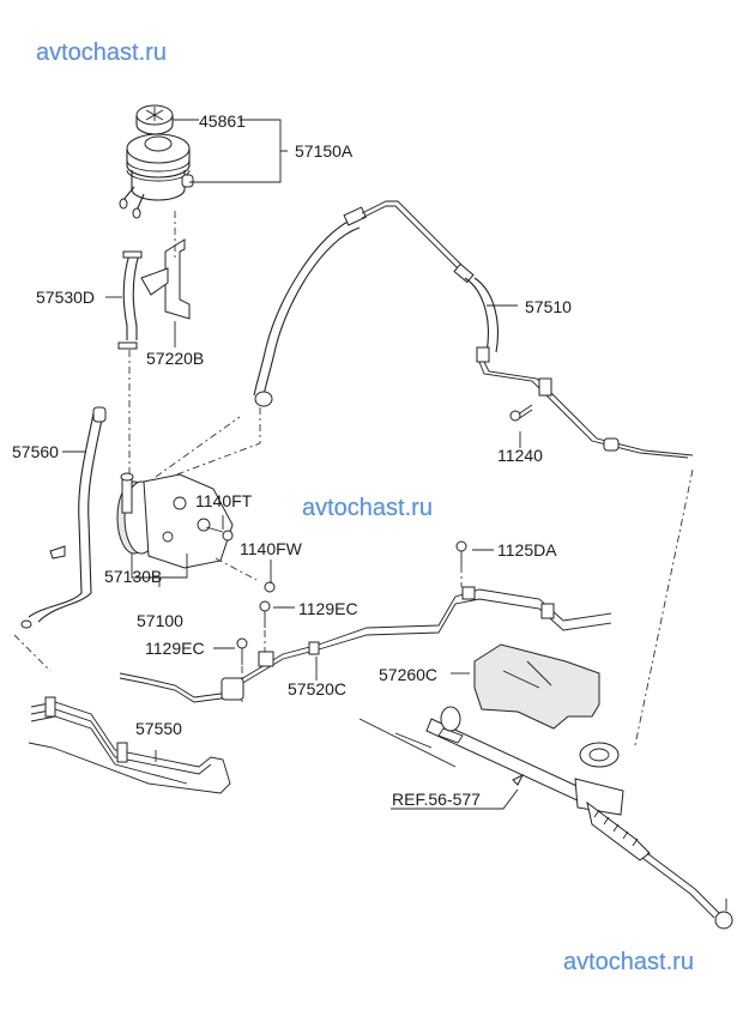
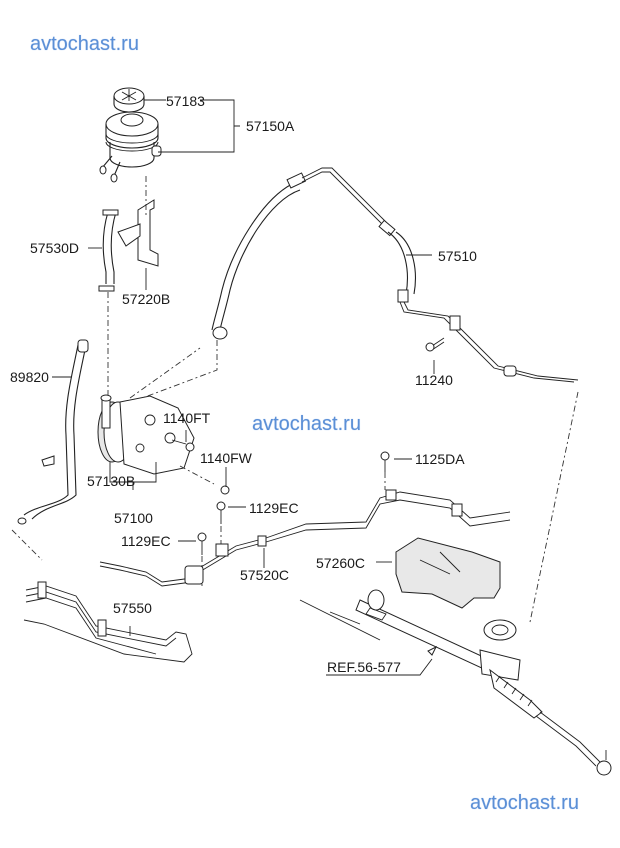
  avtochast.ru
  avtochast.ru
  avtochast.ru
- 45861
+ 57183
  57150A
  57530D
  57220B
  57510
  11240
- 57560
+ 89820
  1140FT
  1140FW
  57130B
  57100
  1125DA
  1129EC
  1129EC
  57520C
  57260C
  57550
  REF.56-577
